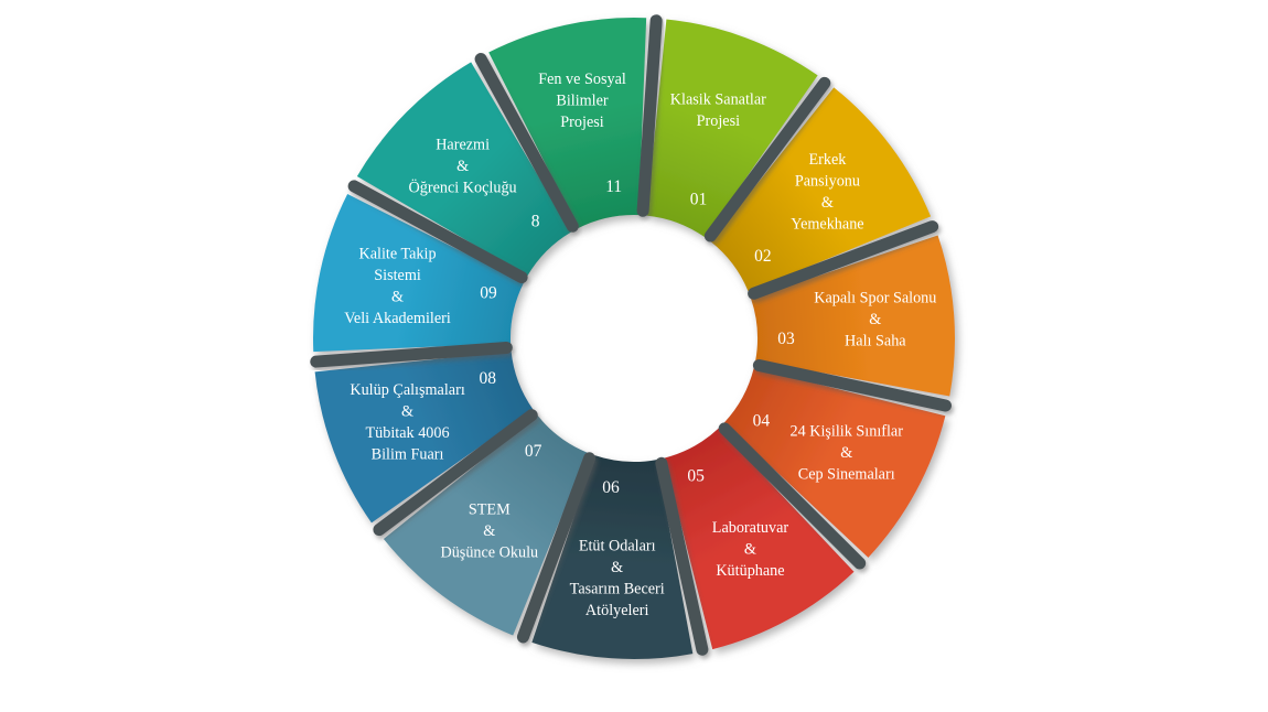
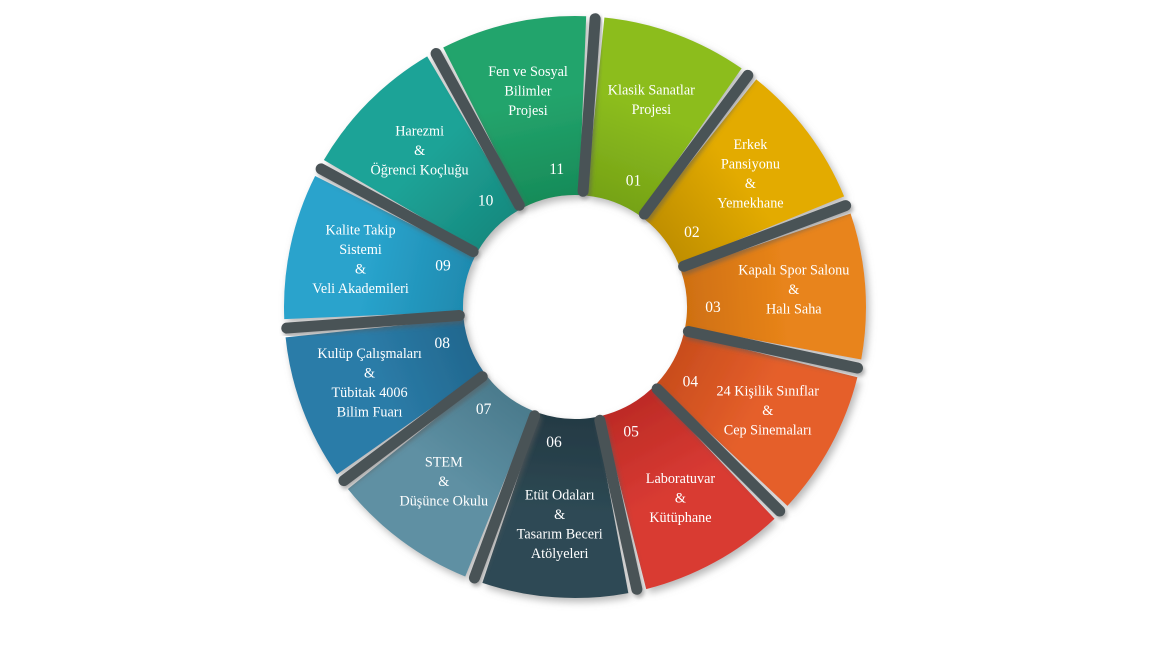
  Klasik Sanatlar Projesi
  01
  Erkek Pansiyonu & Yemekhane
  02
  Kapalı Spor Salonu & Halı Saha
  03
  24 Kişilik Sınıflar & Cep Sinemaları
  04
  Laboratuvar & Kütüphane
  05
  Etüt Odaları & Tasarım Beceri Atölyeleri
  06
  STEM & Düşünce Okulu
  07
  Kulüp Çalışmaları & Tübitak 4006 Bilim Fuarı
  08
  Kalite Takip Sistemi & Veli Akademileri
  09
  Harezmi & Öğrenci Koçluğu
- 8
+ 10
  Fen ve Sosyal Bilimler Projesi
  11
